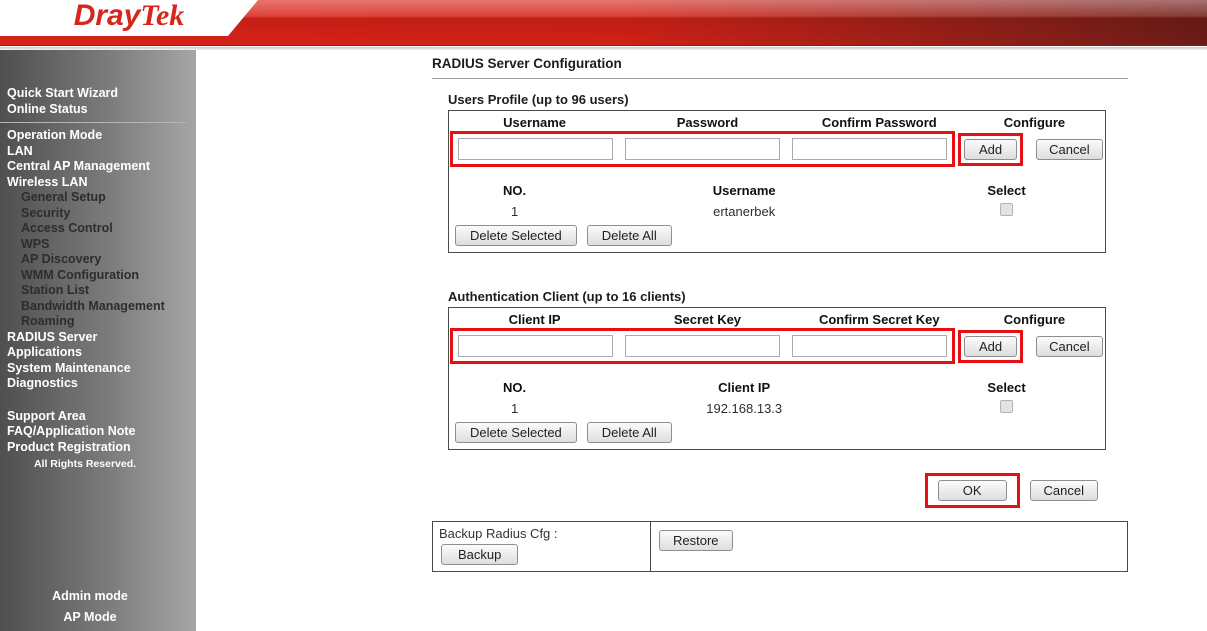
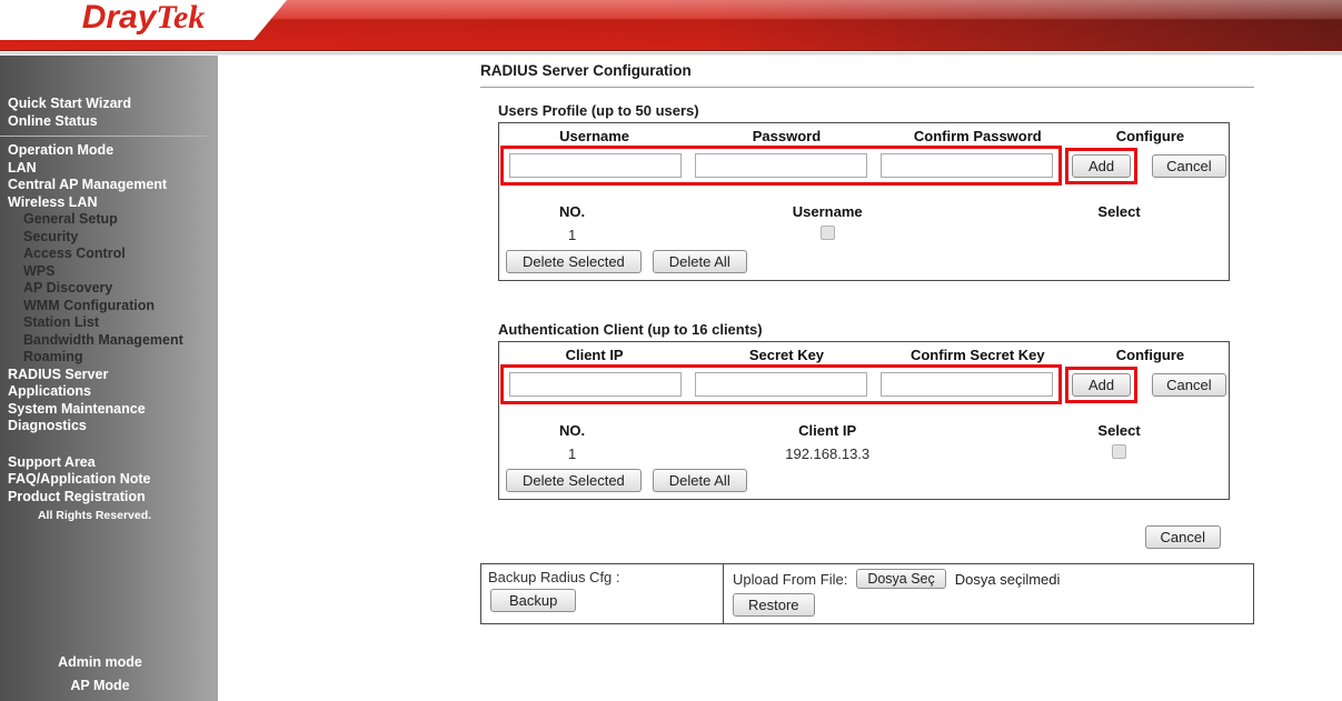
  DrayTek
  Quick Start Wizard
  Online Status
  Operation Mode
  LAN
  Central AP Management
  Wireless LAN
  General Setup
  Security
  Access Control
  WPS
  AP Discovery
  WMM Configuration
  Station List
  Bandwidth Management
  Roaming
  RADIUS Server
  Applications
  System Maintenance
  Diagnostics
  Support Area
  FAQ/Application Note
  Product Registration
  All Rights Reserved.
  Admin mode
  AP Mode
  RADIUS Server Configuration
- Users Profile (up to 96 users)
+ Users Profile (up to 50 users)
  Username
  Password
  Confirm Password
  Configure
  Add
  Cancel
  NO.
  Username
  Select
  1
- ertanerbek
  Delete Selected
  Delete All
  Authentication Client (up to 16 clients)
  Client IP
  Secret Key
  Confirm Secret Key
  Configure
  Add
  Cancel
  NO.
  Client IP
  Select
  1
  192.168.13.3
  Delete Selected
  Delete All
- OK
  Cancel
  Backup Radius Cfg :
  Backup
+ Upload From File:
+ Dosya Seç
+ Dosya seçilmedi
  Restore
